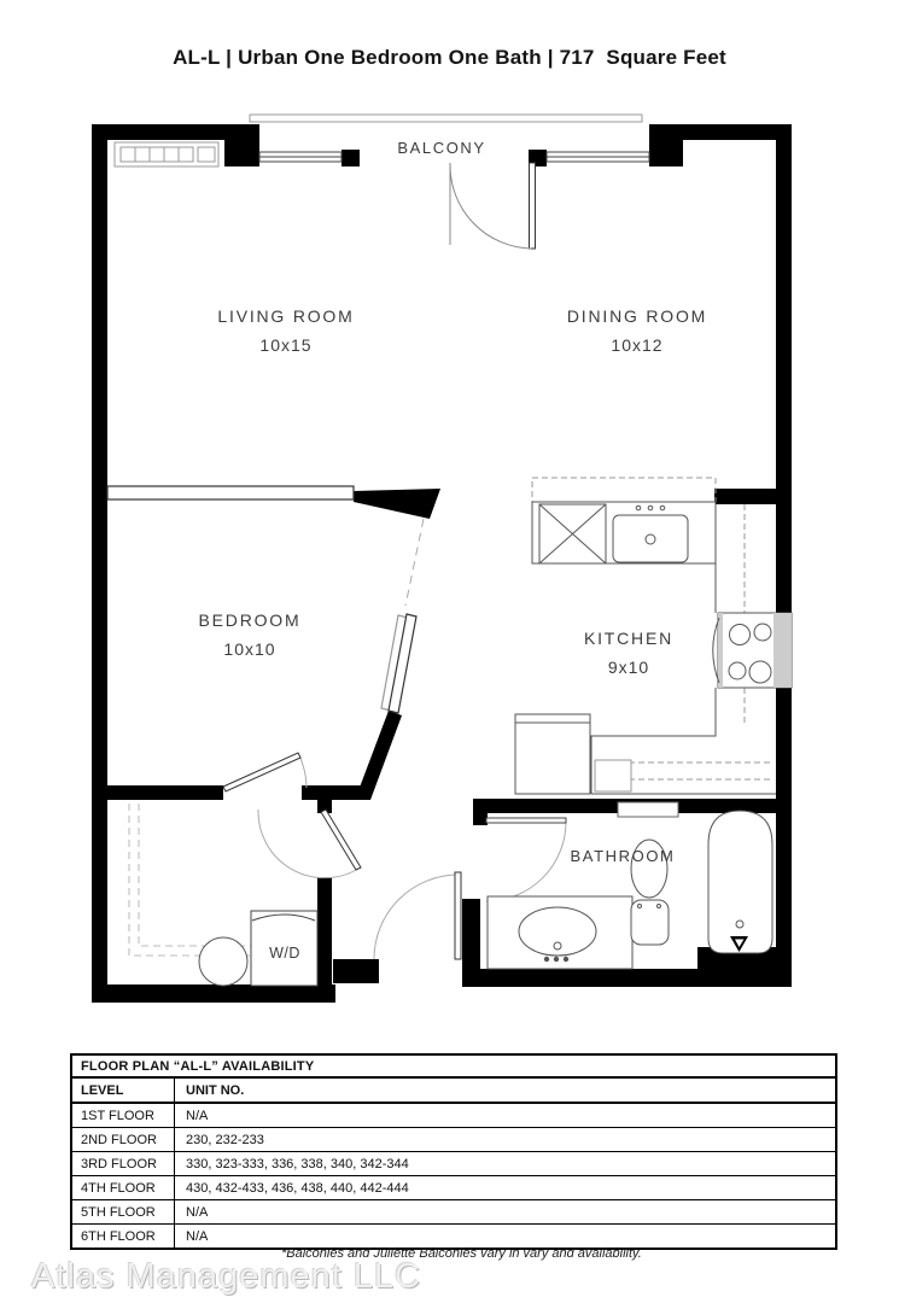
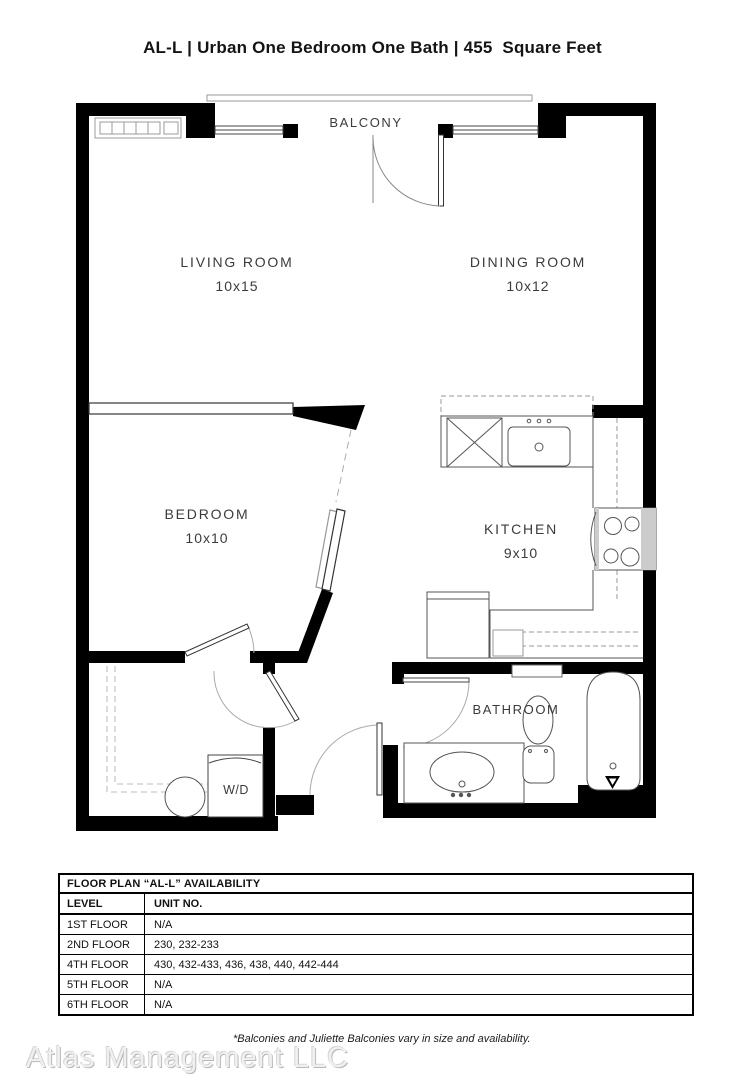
- AL-L | Urban One Bedroom One Bath | 717 Square Feet
+ AL-L | Urban One Bedroom One Bath | 455 Square Feet
  BALCONY
  LIVING ROOM
  10x15
  DINING ROOM
  10x12
  BEDROOM
  10x10
  KITCHEN
  9x10
  BATHROOM
  W/D
  FLOOR PLAN “AL-L” AVAILABILITY
  LEVEL
  UNIT NO.
  1ST FLOOR
  N/A
  2ND FLOOR
  230, 232-233
- 3RD FLOOR
- 330, 323-333, 336, 338, 340, 342-344
  4TH FLOOR
  430, 432-433, 436, 438, 440, 442-444
  5TH FLOOR
  N/A
  6TH FLOOR
  N/A
- *Balconies and Juliette Balconies vary in vary and availability.
+ *Balconies and Juliette Balconies vary in size and availability.
  Atlas Management LLC
